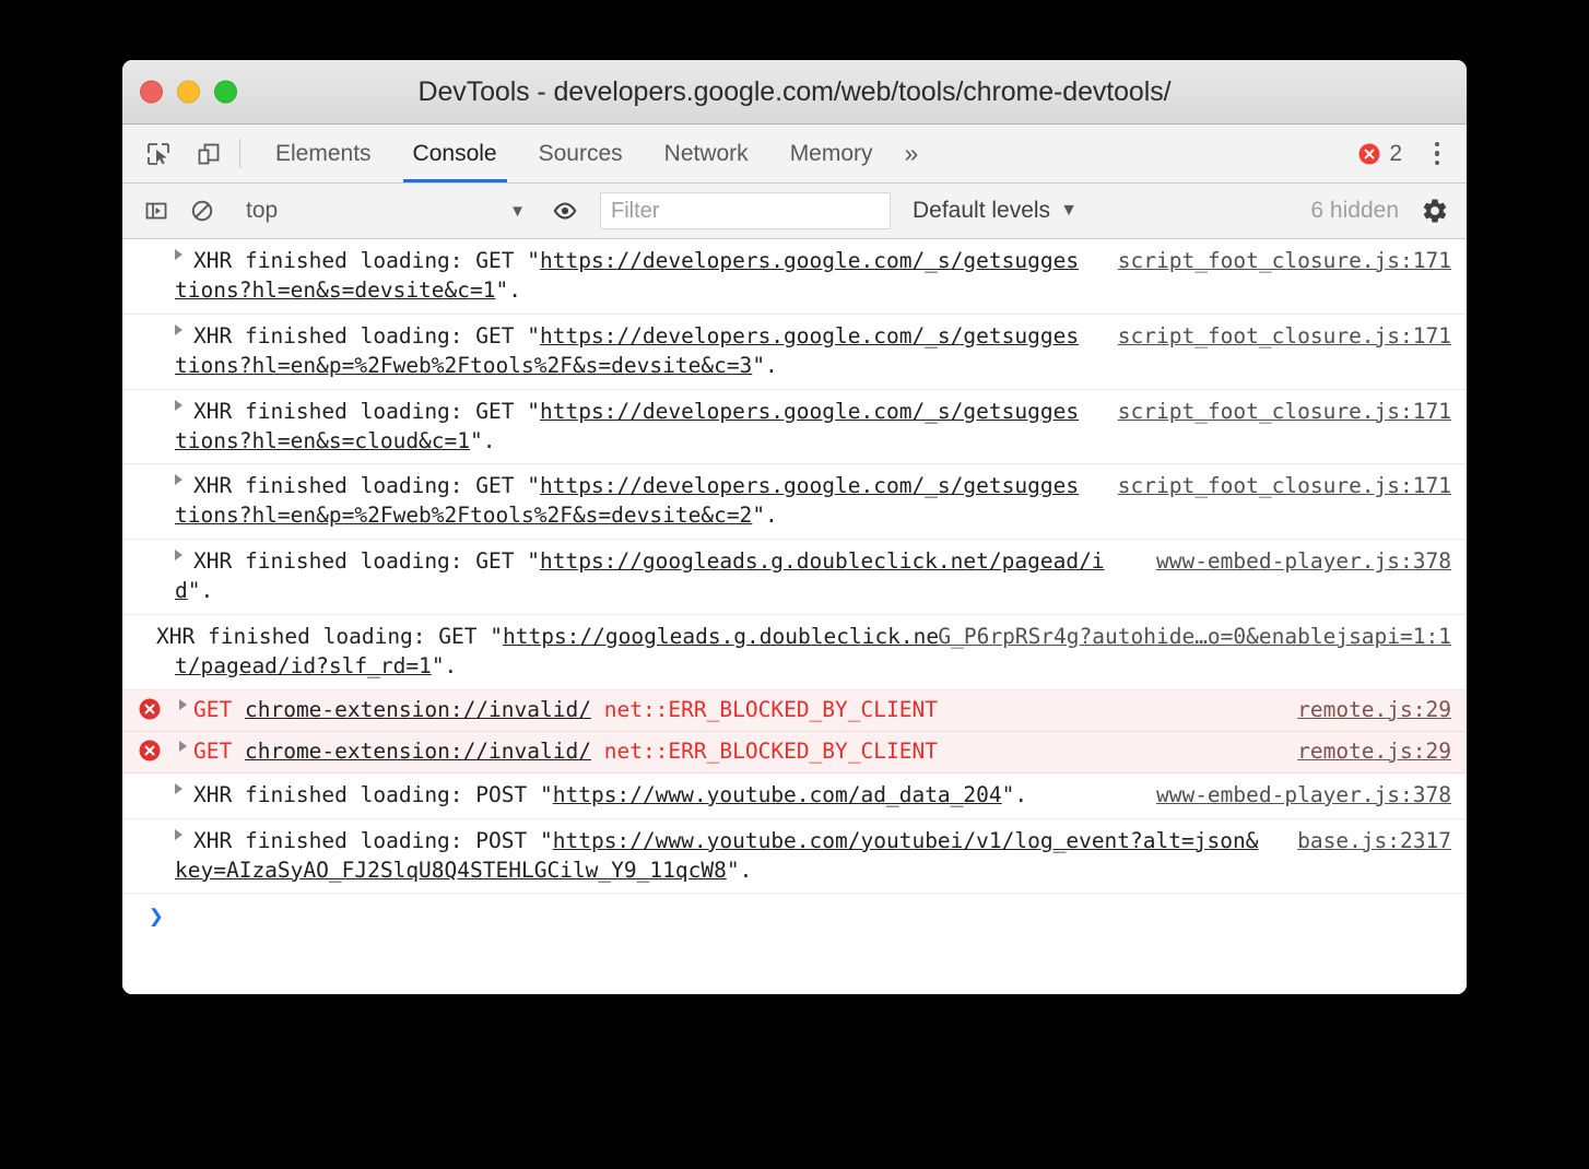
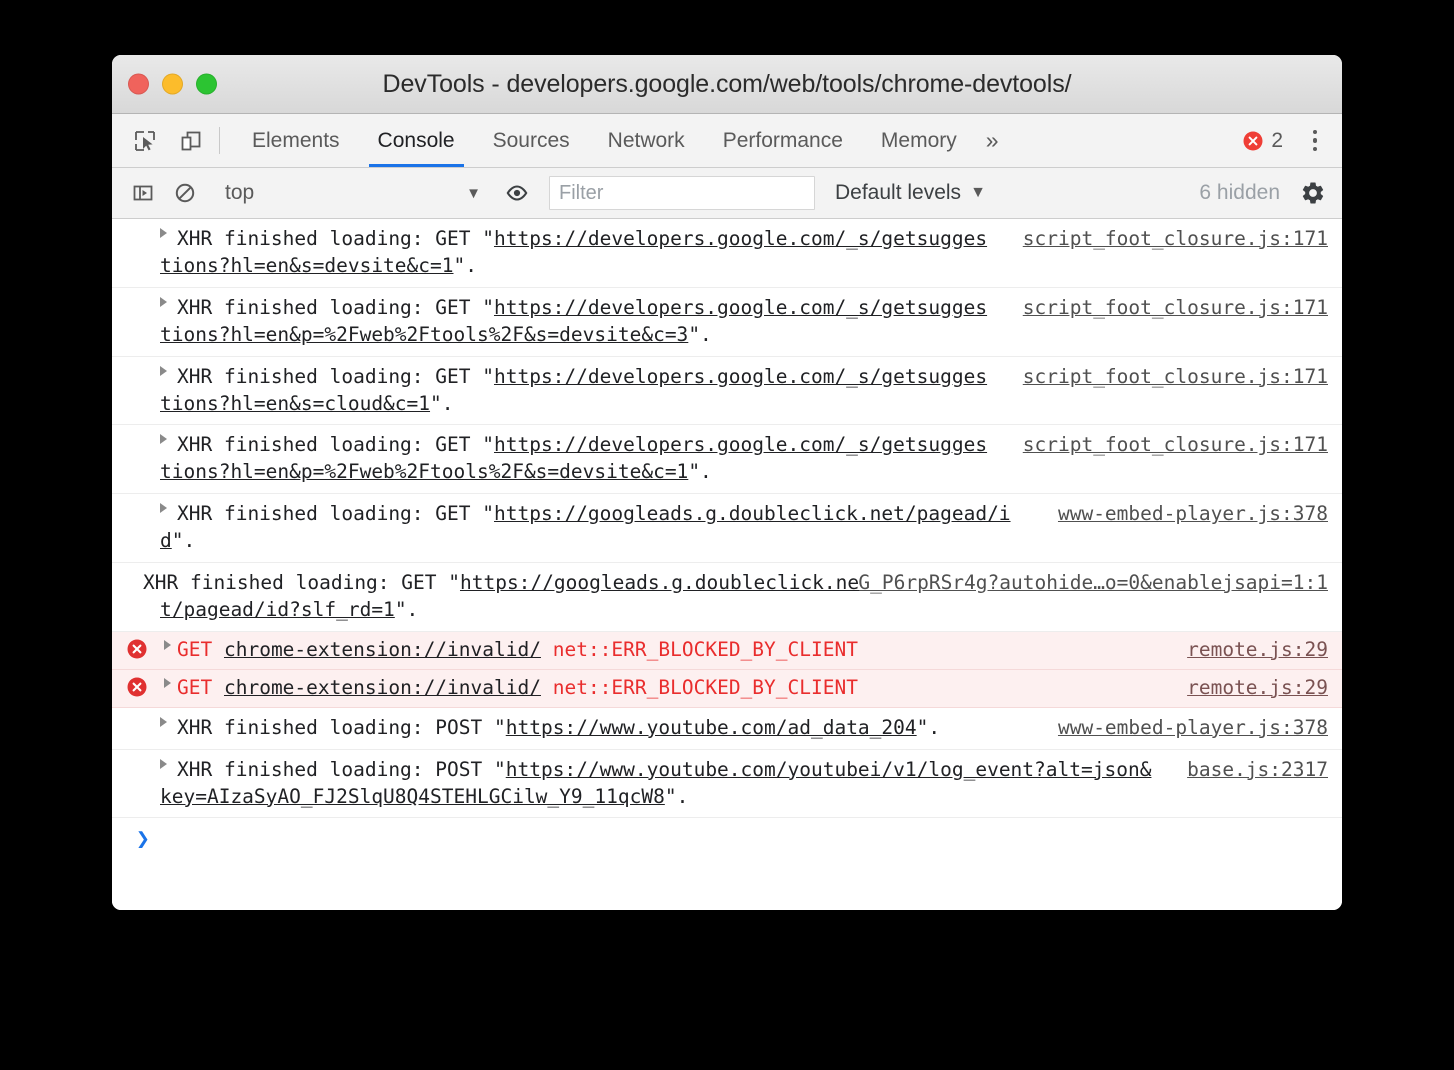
  DevTools - developers.google.com/web/tools/chrome-devtools/
  Elements
  Console
  Sources
  Network
+ Performance
  Memory
  »
  2
  top
  ▼
  Filter
  Default levels
  ▼
  6 hidden
  script_foot_closure.js:171
  XHR finished loading: GET "https://developers.google.com/_s/getsuggestions?hl=en&s=devsite&c=1".
  script_foot_closure.js:171
  XHR finished loading: GET "https://developers.google.com/_s/getsuggestions?hl=en&p=%2Fweb%2Ftools%2F&s=devsite&c=3".
  script_foot_closure.js:171
  XHR finished loading: GET "https://developers.google.com/_s/getsuggestions?hl=en&s=cloud&c=1".
  script_foot_closure.js:171
- XHR finished loading: GET "https://developers.google.com/_s/getsuggestions?hl=en&p=%2Fweb%2Ftools%2F&s=devsite&c=2".
+ XHR finished loading: GET "https://developers.google.com/_s/getsuggestions?hl=en&p=%2Fweb%2Ftools%2F&s=devsite&c=1".
  www-embed-player.js:378
  XHR finished loading: GET "https://googleads.g.doubleclick.net/pagead/id".
  G_P6rpRSr4g?autohide…o=0&enablejsapi=1:1
  XHR finished loading: GET "https://googleads.g.doubleclick.net/pagead/id?slf_rd=1".
  remote.js:29
  GET chrome-extension://invalid/ net::ERR_BLOCKED_BY_CLIENT
  remote.js:29
  GET chrome-extension://invalid/ net::ERR_BLOCKED_BY_CLIENT
  www-embed-player.js:378
  XHR finished loading: POST "https://www.youtube.com/ad_data_204".
  base.js:2317
  XHR finished loading: POST "https://www.youtube.com/youtubei/v1/log_event?alt=json&key=AIzaSyAO_FJ2SlqU8Q4STEHLGCilw_Y9_11qcW8".
  ❯
